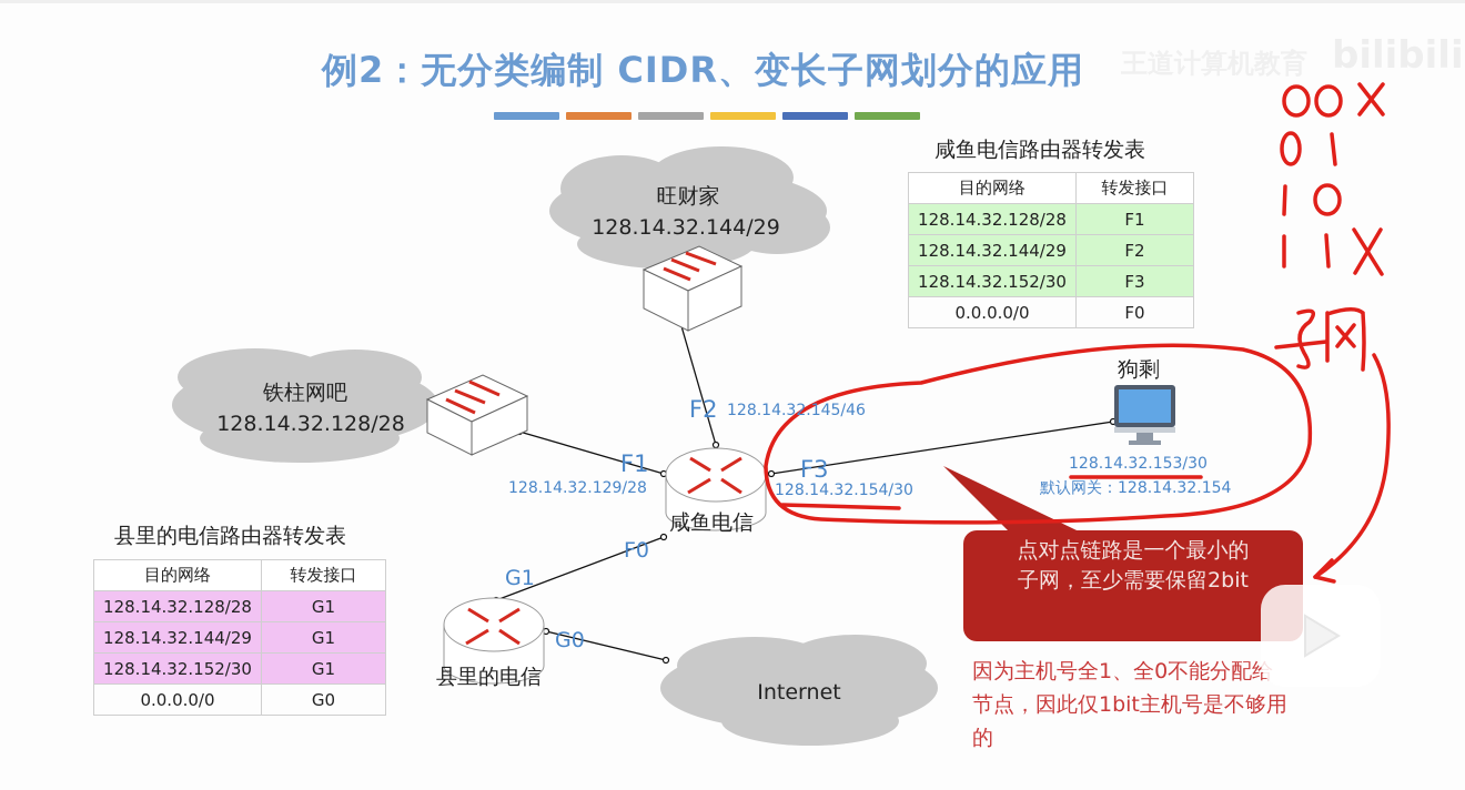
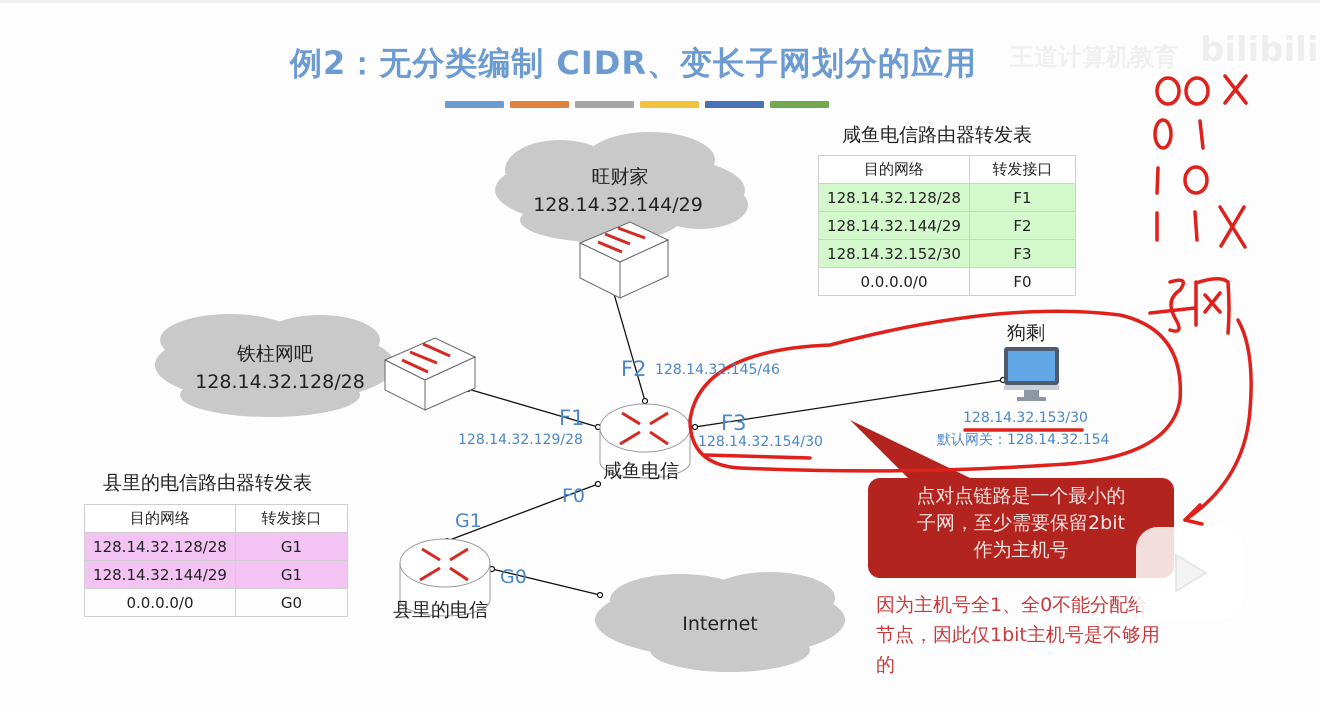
  例2：无分类编制 CIDR、变长子网划分的应用
  旺财家
  128.14.32.144/29
  铁柱网吧
  128.14.32.128/28
  Internet
  咸鱼电信
  县里的电信
  狗剩
  F2
  128.14.32.145/46
  F1
  128.14.32.129/28
  F3
  128.14.32.154/30
  F0
  G1
  G0
  128.14.32.153/30
  默认网关：128.14.32.154
  咸鱼电信路由器转发表
  目的网络	转发接口
  128.14.32.128/28	F1
  128.14.32.144/29	F2
  128.14.32.152/30	F3
  0.0.0.0/0	F0
  县里的电信路由器转发表
  目的网络	转发接口
  128.14.32.128/28	G1
  128.14.32.144/29	G1
- 128.14.32.152/30	G1
  0.0.0.0/0	G0
  点对点链路是一个最小的
  子网，至少需要保留2bit
+ 作为主机号
  因为主机号全1、全0不能分配给节点，因此仅1bit主机号是不够用的
